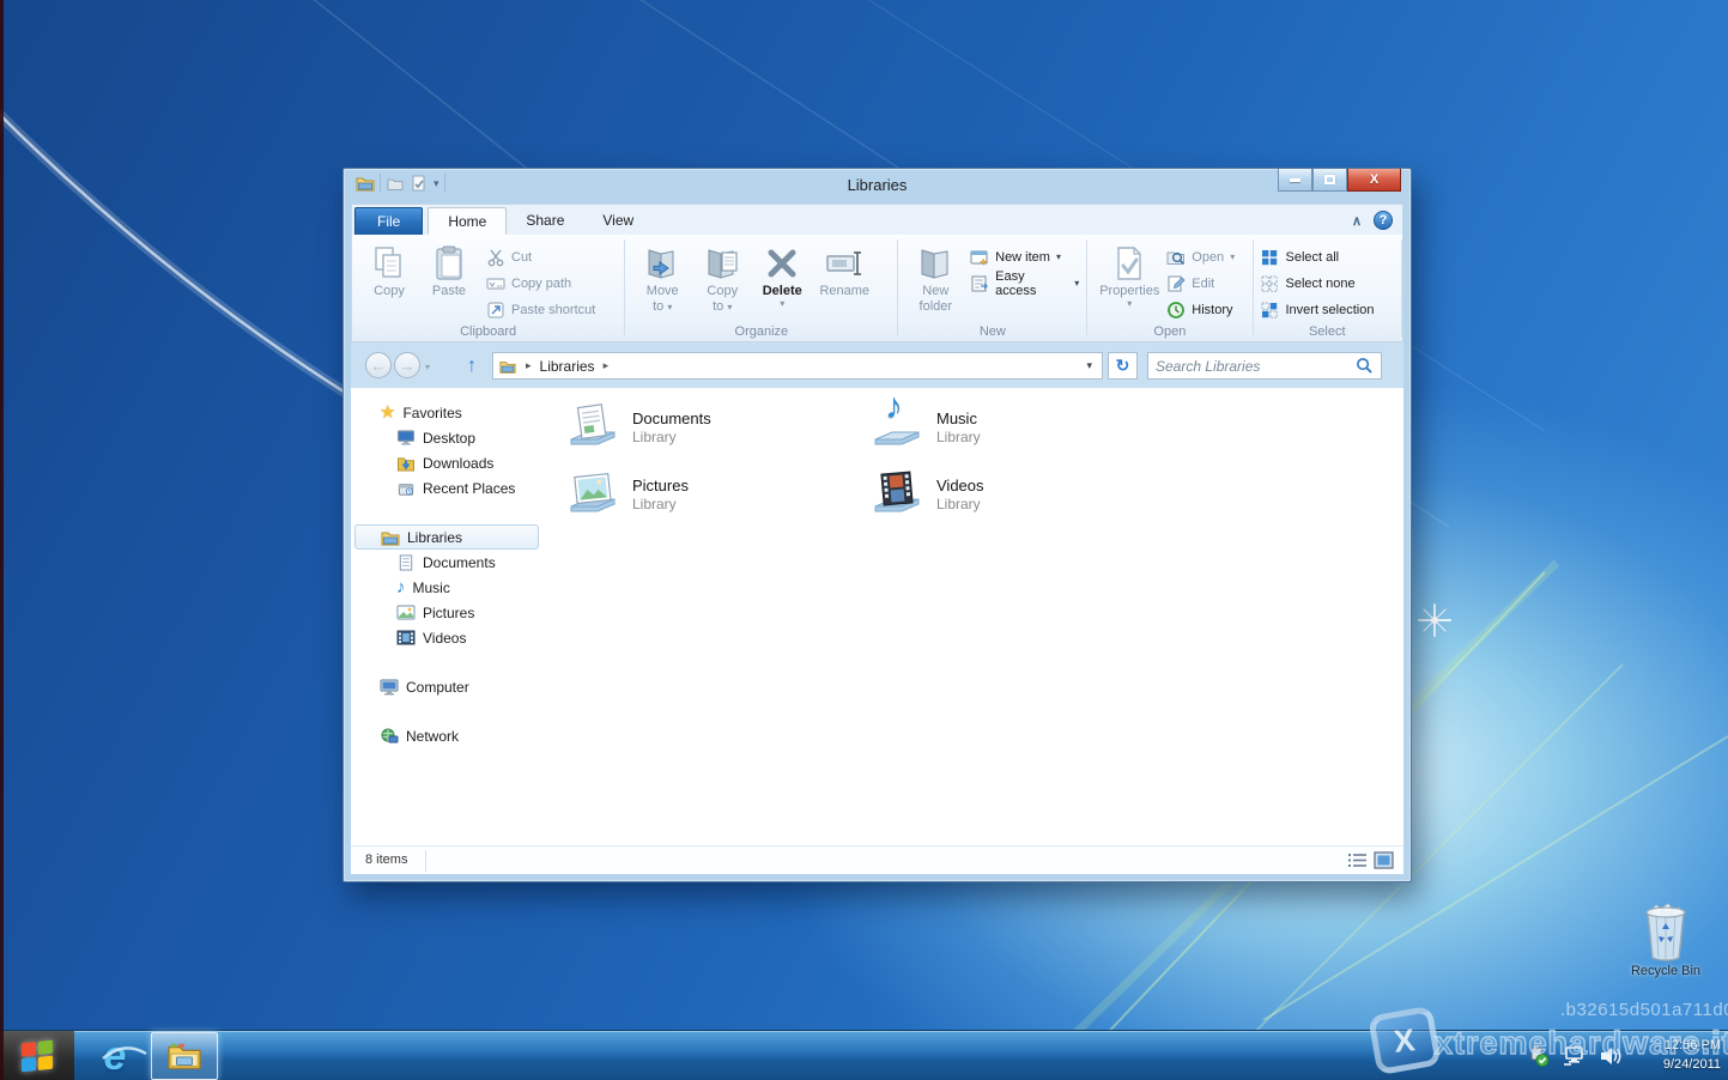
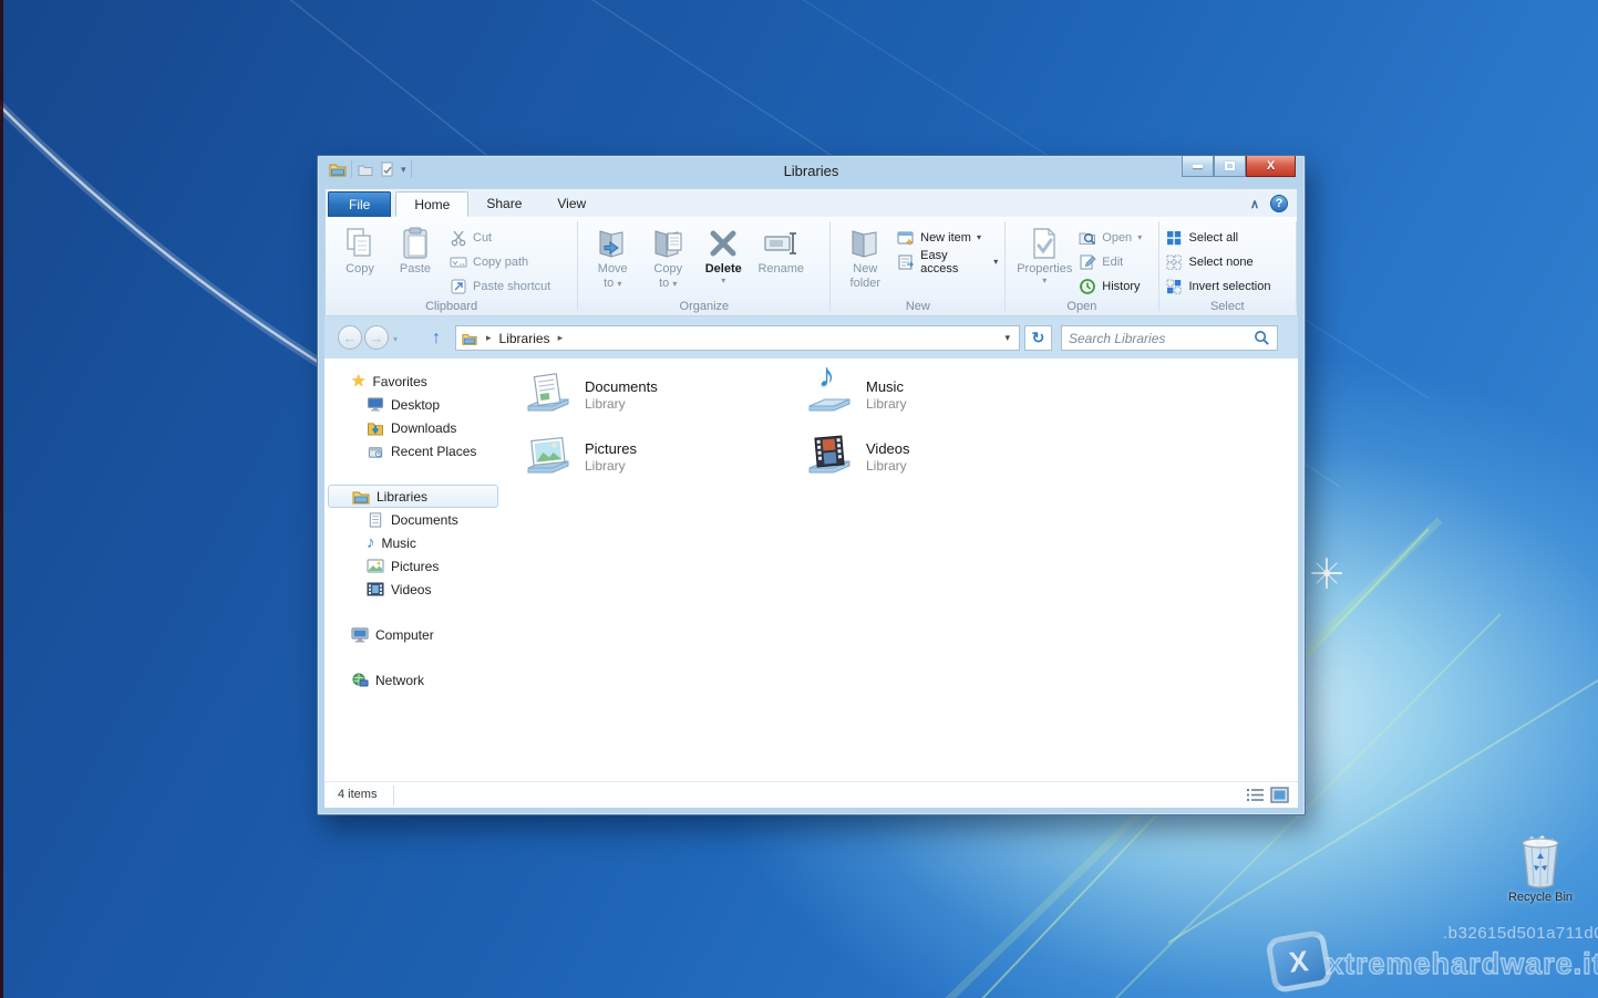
  ▾
  Libraries
  X
  File
  Home
  Share
  View
  ∧
  ?
  Copy
  Paste
  Cut
  Copy path
  Paste shortcut
  Clipboard
  Move
  to ▾
  Copy
  to ▾
  Delete
  ▾
  Rename
  Organize
  New
  folder
  New item
  ▾
  Easy access
  ▾
  New
  Properties
  ▾
  Open
  ▾
  Edit
  History
  Open
  Select all
  Select none
  Invert selection
  Select
  ←
  →
  ▾
  ↑
  ▸
  Libraries
  ▸
  ▾
  ↻
  Search Libraries
  ★
  Favorites
  Desktop
  Downloads
  Recent Places
  Libraries
  Documents
  ♪
  Music
  Pictures
  Videos
  Computer
  Network
  Documents
  Library
  ♪
  Music
  Library
  Pictures
  Library
  Videos
  Library
- 8 items
+ 4 items
  Recycle Bin
  .b32615d501a711d
- e
- 12:56 PM
- 9/24/2011
  xtremehardware.i
